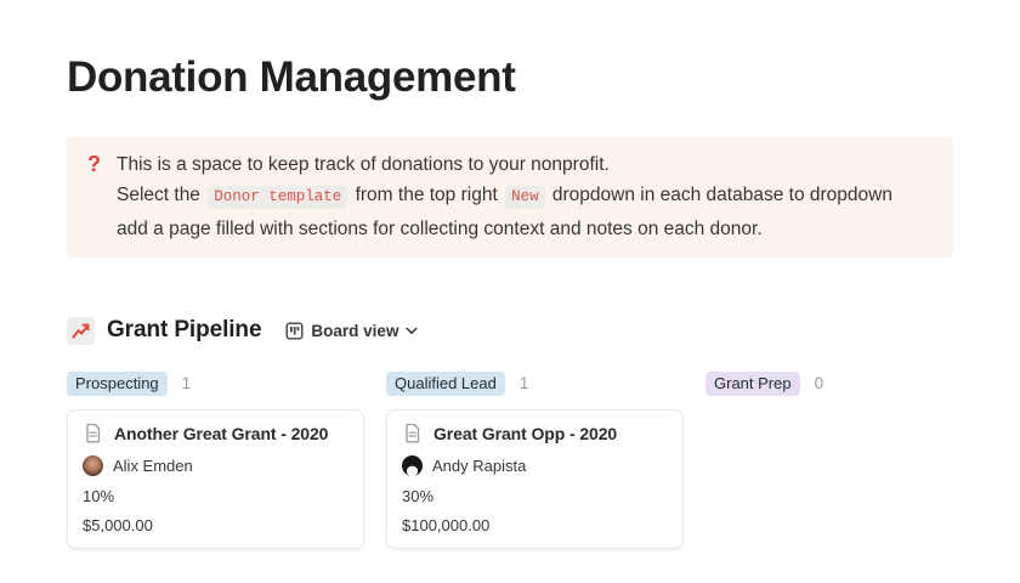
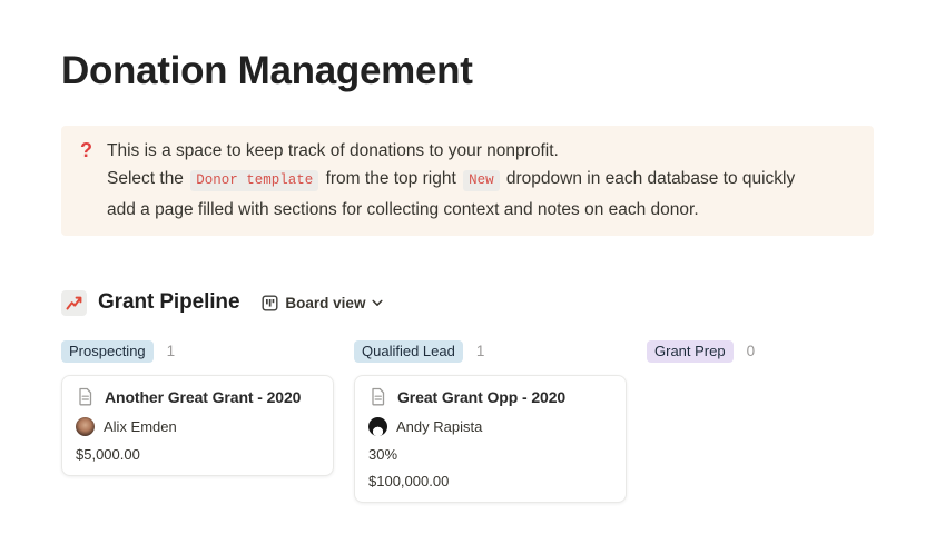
  Donation Management
  ?
  This is a space to keep track of donations to your nonprofit.
- Select the Donor template from the top right New dropdown in each database to dropdown add a page filled with sections for collecting context and notes on each donor.
+ Select the Donor template from the top right New dropdown in each database to quickly add a page filled with sections for collecting context and notes on each donor.
  Grant Pipeline
  Board view
  Prospecting
  1
  Another Great Grant - 2020
  Alix Emden
- 10%
  $5,000.00
  Qualified Lead
  1
  Great Grant Opp - 2020
  Andy Rapista
  30%
  $100,000.00
  Grant Prep
  0
